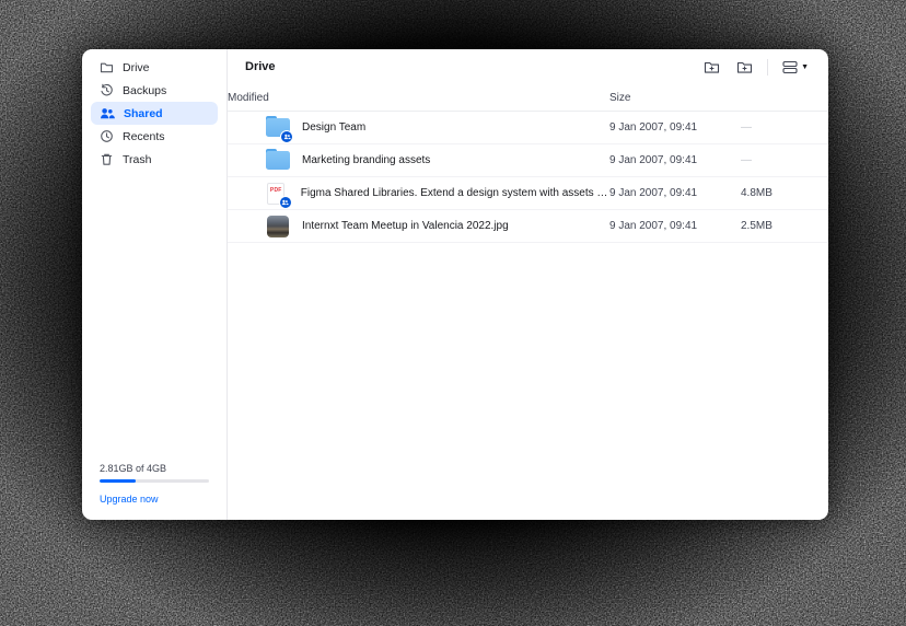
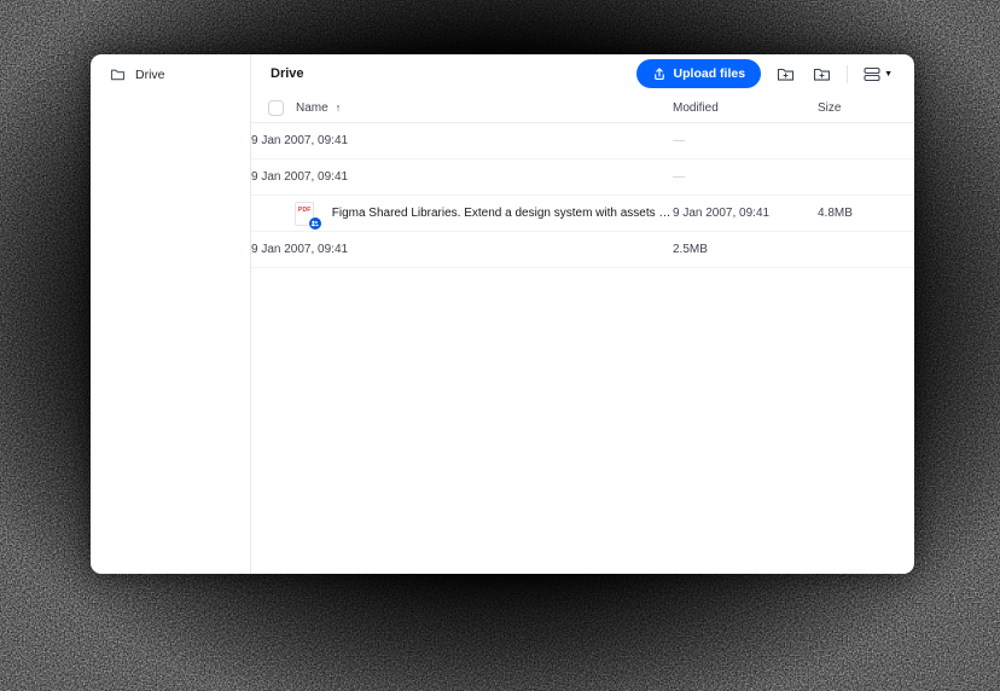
  Drive
- Backups
- Shared
- Recents
- Trash
- 2.81GB of 4GB
- Upgrade now
  Drive
+ Upload files
+ Name
+ ↑
  Modified
  Size
- Design Team
  9 Jan 2007, 09:41
  —
- Marketing branding assets
  9 Jan 2007, 09:41
  —
  Figma Shared Libraries. Extend a design system with assets by
  9 Jan 2007, 09:41
  4.8MB
- Internxt Team Meetup in Valencia 2022.jpg
  9 Jan 2007, 09:41
  2.5MB
